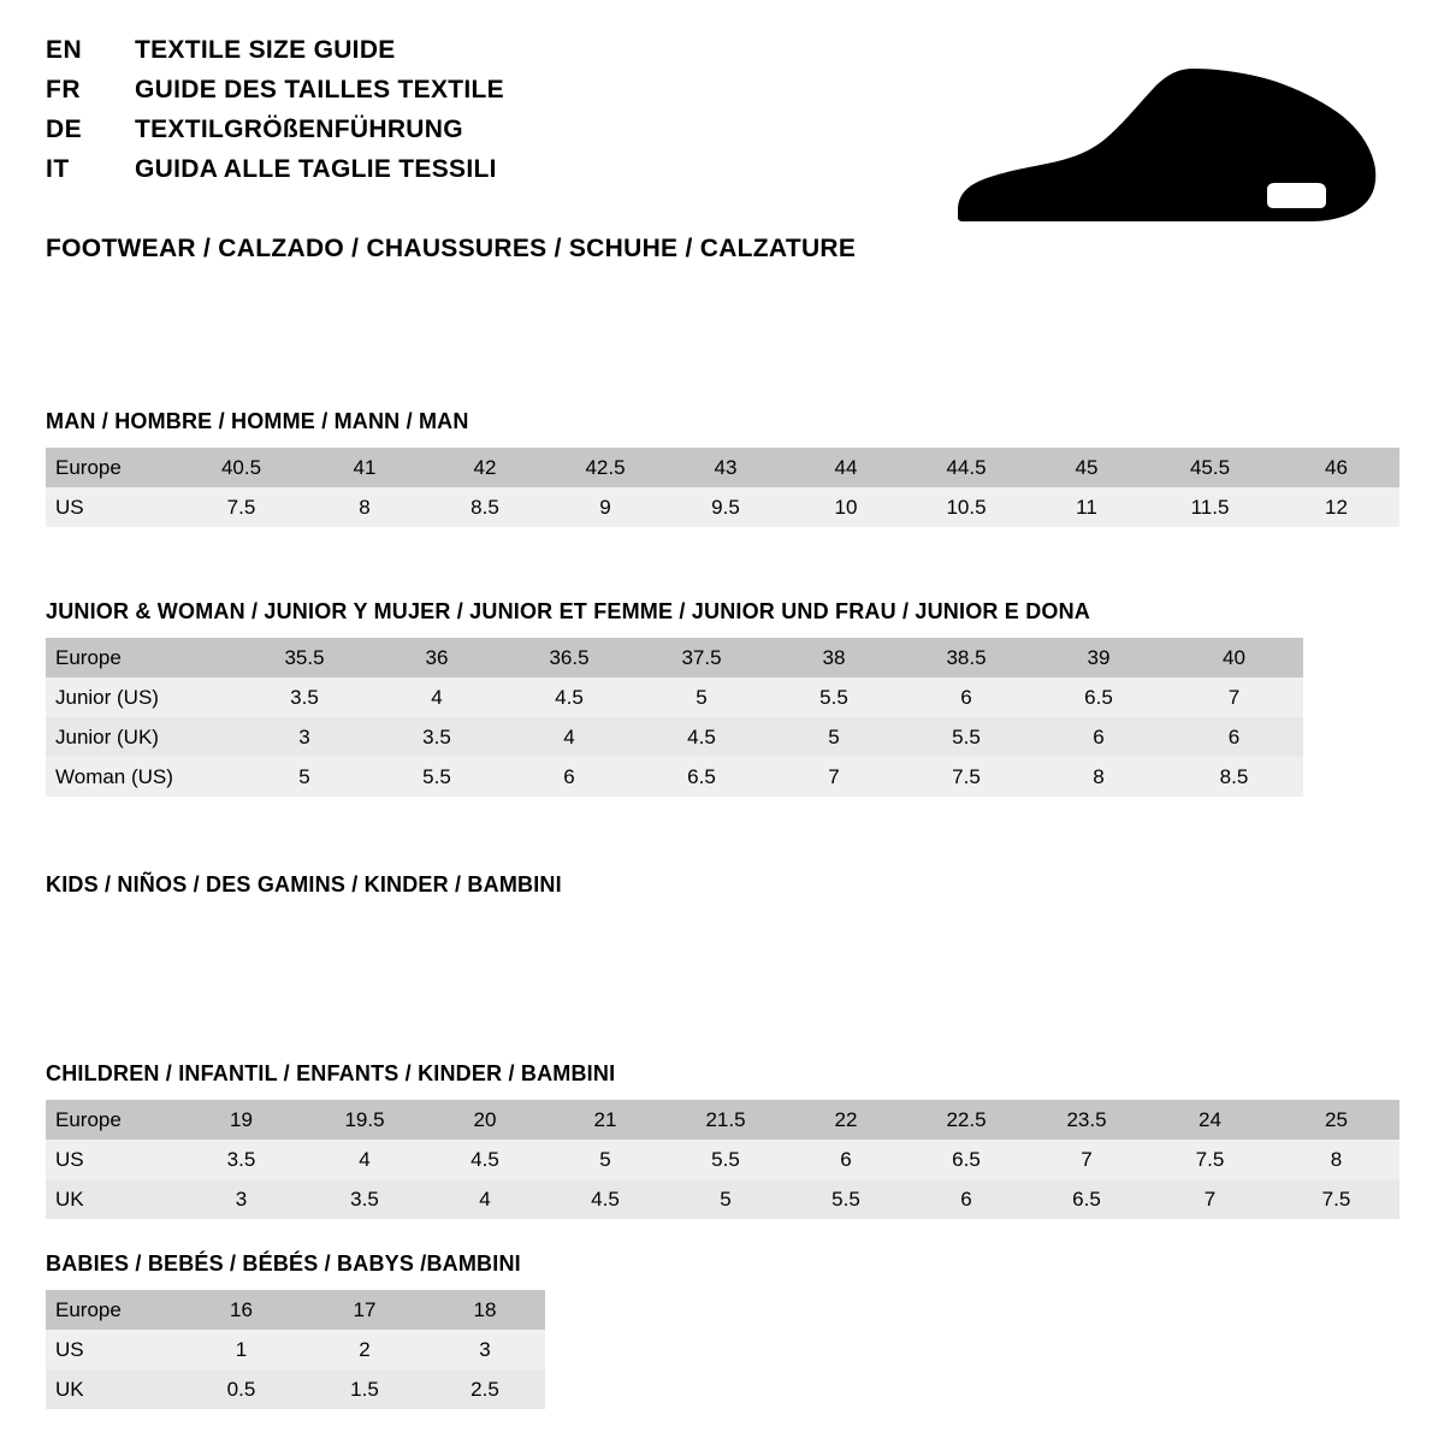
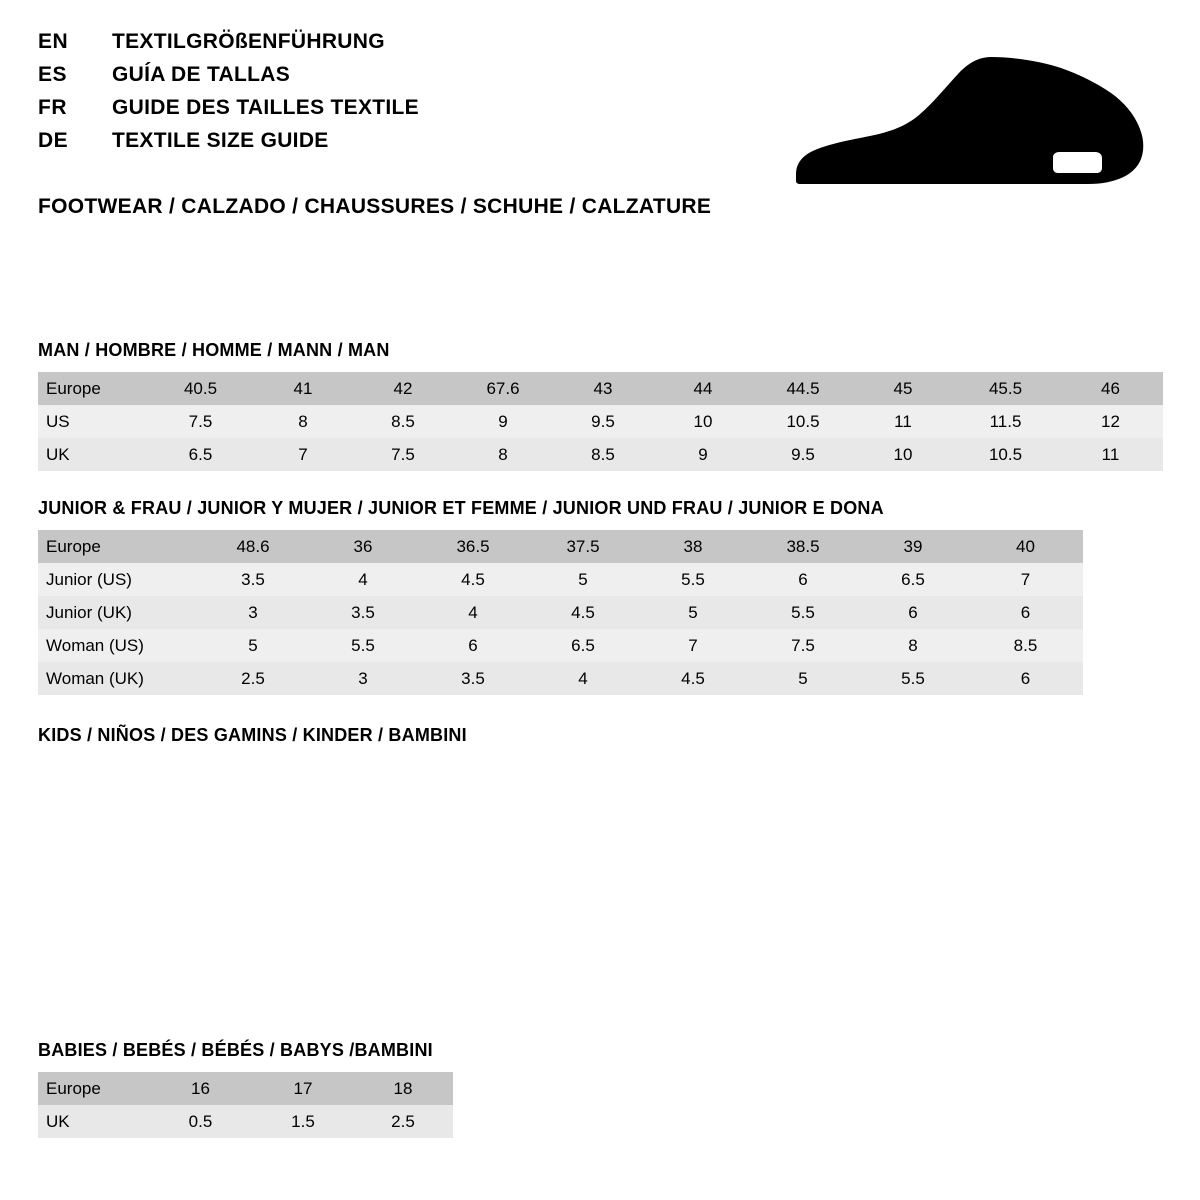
  EN
- TEXTILE SIZE GUIDE
+ TEXTILGRÖßENFÜHRUNG
+ ES
+ GUÍA DE TALLAS
  FR
  GUIDE DES TAILLES TEXTILE
  DE
- TEXTILGRÖßENFÜHRUNG
+ TEXTILE SIZE GUIDE
- IT
- GUIDA ALLE TAGLIE TESSILI
  FOOTWEAR / CALZADO / CHAUSSURES / SCHUHE / CALZATURE
  MAN / HOMBRE / HOMME / MANN / MAN
- Europe	40.5	41	42	42.5	43	44	44.5	45	45.5	46
+ Europe	40.5	41	42	67.6	43	44	44.5	45	45.5	46
  US	7.5	8	8.5	9	9.5	10	10.5	11	11.5	12
+ UK	6.5	7	7.5	8	8.5	9	9.5	10	10.5	11
- JUNIOR & WOMAN / JUNIOR Y MUJER / JUNIOR ET FEMME / JUNIOR UND FRAU / JUNIOR E DONA
+ JUNIOR & FRAU / JUNIOR Y MUJER / JUNIOR ET FEMME / JUNIOR UND FRAU / JUNIOR E DONA
- Europe	35.5	36	36.5	37.5	38	38.5	39	40
+ Europe	48.6	36	36.5	37.5	38	38.5	39	40
  Junior (US)	3.5	4	4.5	5	5.5	6	6.5	7
  Junior (UK)	3	3.5	4	4.5	5	5.5	6	6
  Woman (US)	5	5.5	6	6.5	7	7.5	8	8.5
+ Woman (UK)	2.5	3	3.5	4	4.5	5	5.5	6
  KIDS / NIÑOS / DES GAMINS / KINDER / BAMBINI
- CHILDREN / INFANTIL / ENFANTS / KINDER / BAMBINI
- Europe	19	19.5	20	21	21.5	22	22.5	23.5	24	25
- US	3.5	4	4.5	5	5.5	6	6.5	7	7.5	8
- UK	3	3.5	4	4.5	5	5.5	6	6.5	7	7.5
  BABIES / BEBÉS / BÉBÉS / BABYS /BAMBINI
  Europe	16	17	18
- US	1	2	3
  UK	0.5	1.5	2.5
